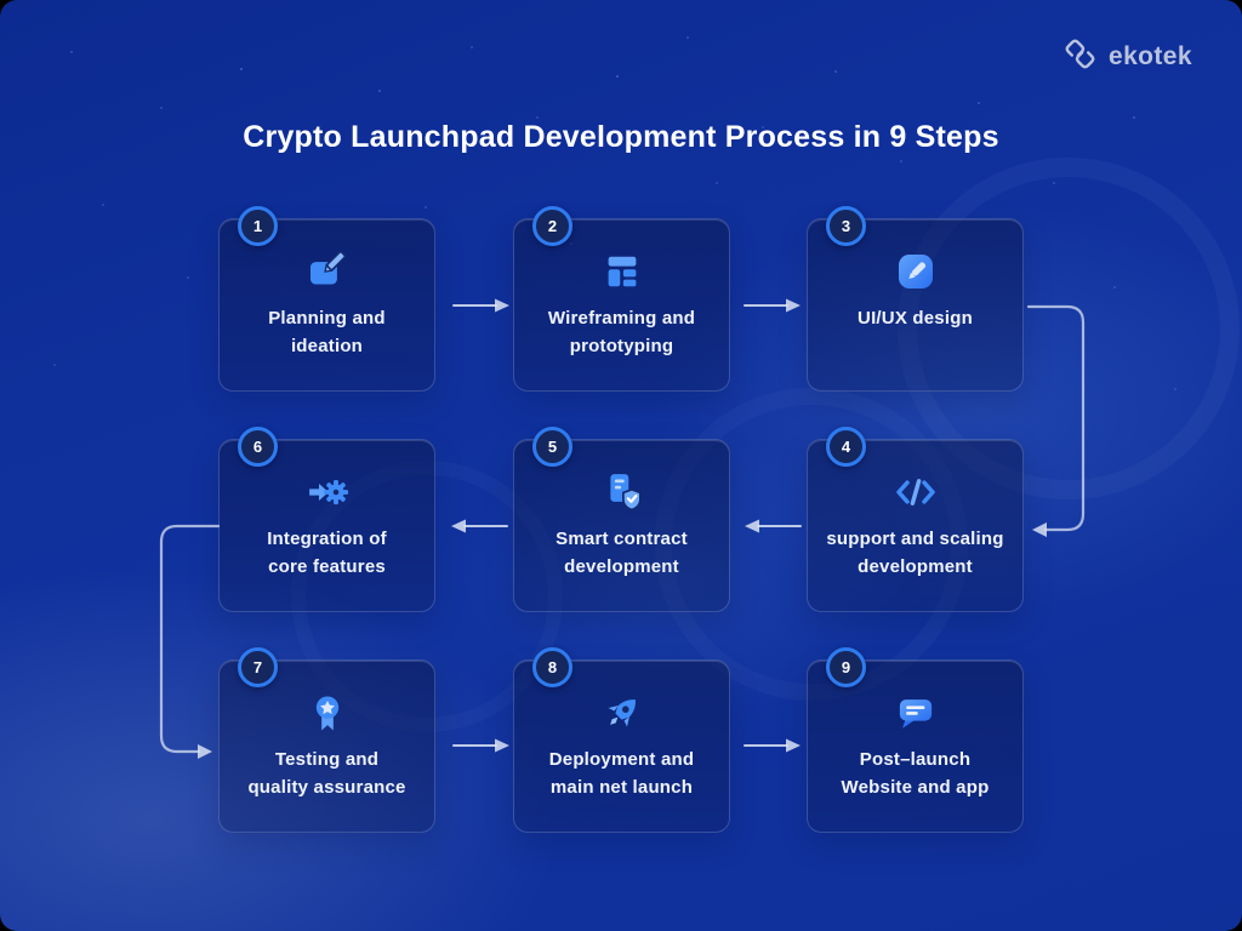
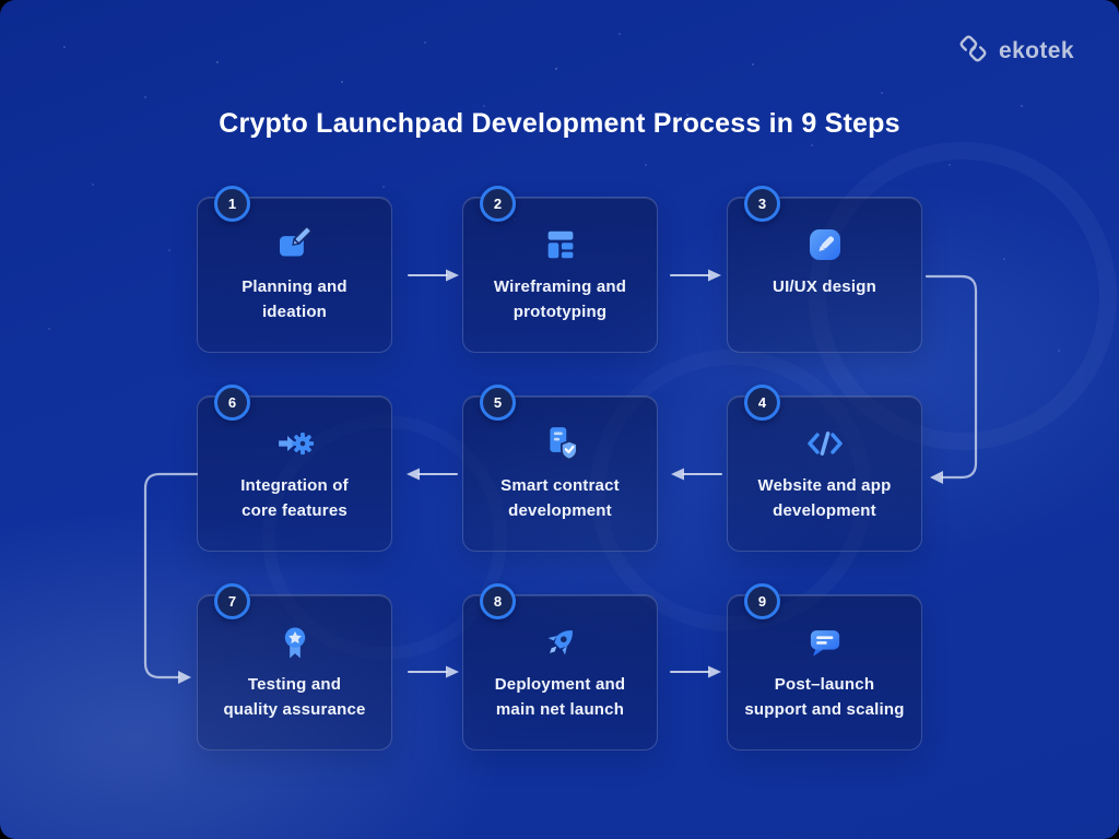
  ekotek
  Crypto Launchpad Development Process in 9 Steps
  1
  Planning and
  ideation
  2
  Wireframing and
  prototyping
  3
  UI/UX design
  4
- support and scaling
+ Website and app
  development
  5
  Smart contract
  development
  6
  Integration of
  core features
  7
  Testing and
  quality assurance
  8
  Deployment and
  main net launch
  9
  Post–launch
- Website and app
+ support and scaling
